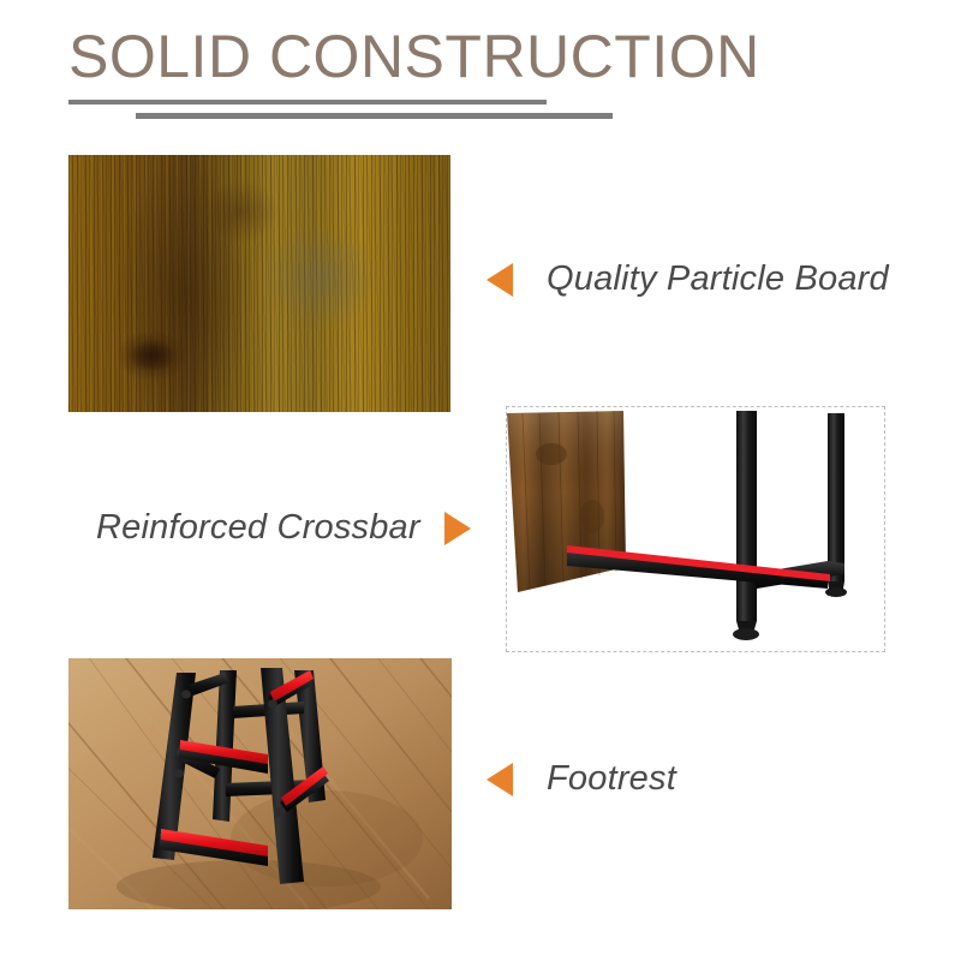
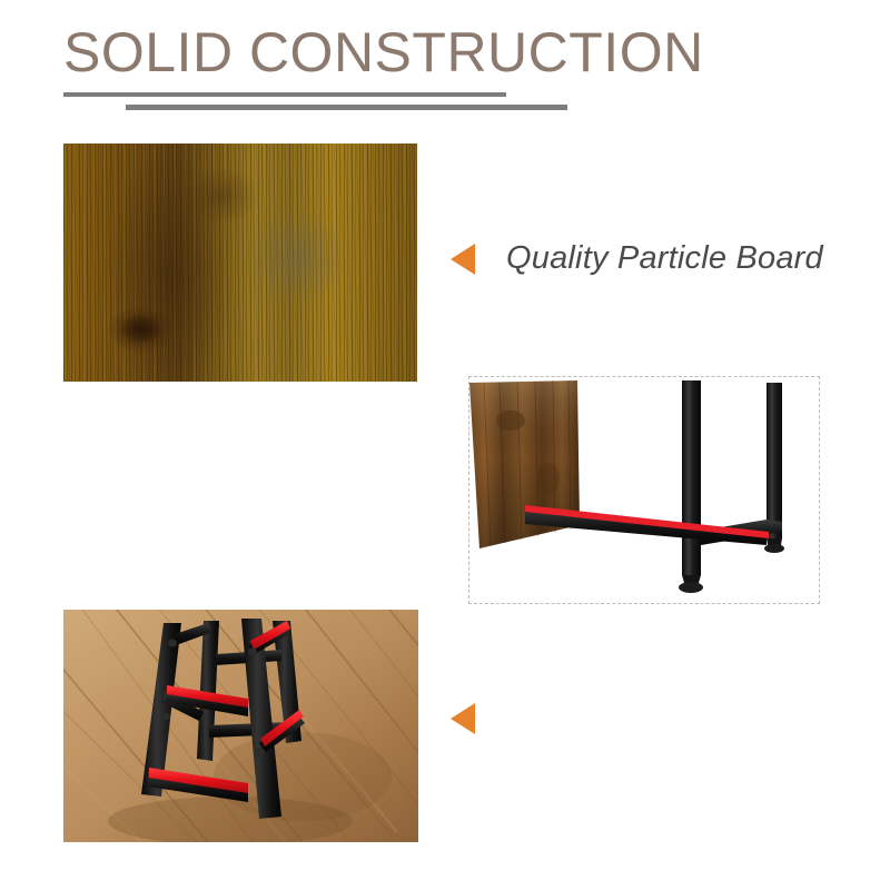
  SOLID CONSTRUCTION
  Quality Particle Board
- Reinforced Crossbar
- Footrest
